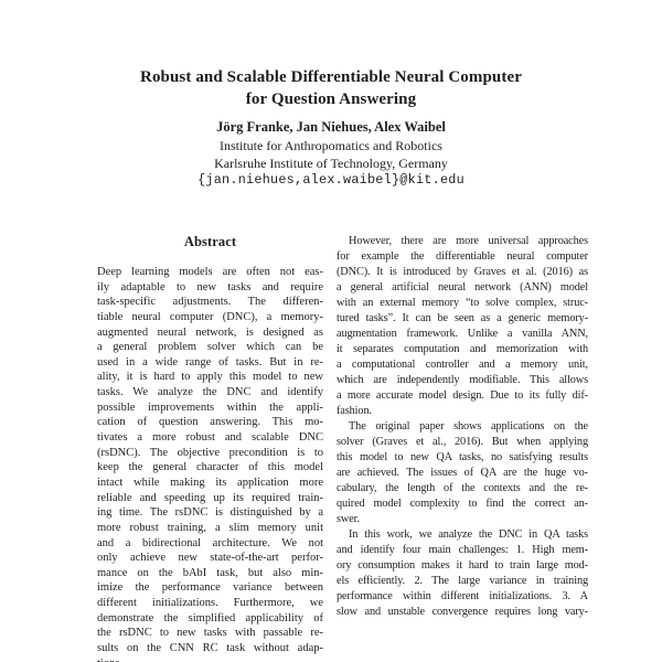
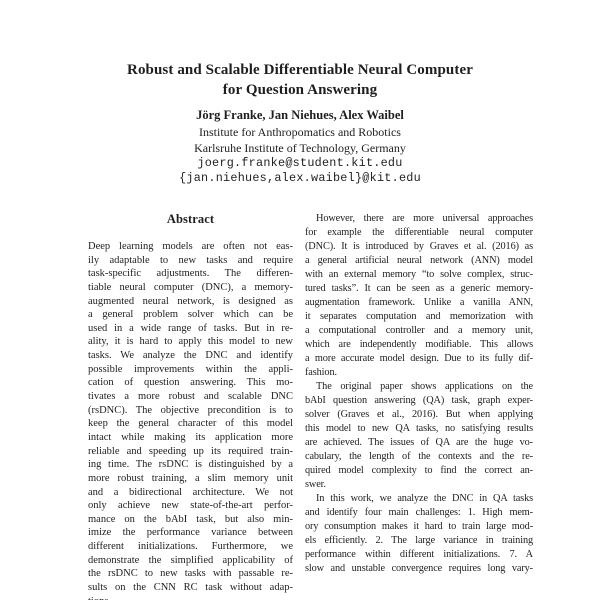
  Robust and Scalable Differentiable Neural Computer
  for Question Answering
  Jörg Franke, Jan Niehues, Alex Waibel
  Institute for Anthropomatics and Robotics
  Karlsruhe Institute of Technology, Germany
+ joerg.franke@student.kit.edu
  {jan.niehues,alex.waibel}@kit.edu
  Abstract
  Deep learning models are often not eas-
  ily adaptable to new tasks and require
  task-specific adjustments. The differen-
  tiable neural computer (DNC), a memory-
  augmented neural network, is designed as
  a general problem solver which can be
  used in a wide range of tasks. But in re-
  ality, it is hard to apply this model to new
  tasks. We analyze the DNC and identify
  possible improvements within the appli-
  cation of question answering. This mo-
  tivates a more robust and scalable DNC
  (rsDNC). The objective precondition is to
  keep the general character of this model
  intact while making its application more
  reliable and speeding up its required train-
  ing time. The rsDNC is distinguished by a
  more robust training, a slim memory unit
  and a bidirectional architecture. We not
  only achieve new state-of-the-art perfor-
  mance on the bAbI task, but also min-
  imize the performance variance between
  different initializations. Furthermore, we
  demonstrate the simplified applicability of
  the rsDNC to new tasks with passable re-
  sults on the CNN RC task without adap-
  However, there are more universal approaches
  for example the differentiable neural computer
  (DNC). It is introduced by Graves et al. (2016) as
  a general artificial neural network (ANN) model
  with an external memory “to solve complex, struc-
  tured tasks”. It can be seen as a generic memory-
  augmentation framework. Unlike a vanilla ANN,
  it separates computation and memorization with
  a computational controller and a memory unit,
  which are independently modifiable. This allows
  a more accurate model design. Due to its fully dif-
  fashion.
  The original paper shows applications on the
+ bAbI question answering (QA) task, graph exper-
  solver (Graves et al., 2016). But when applying
  this model to new QA tasks, no satisfying results
  are achieved. The issues of QA are the huge vo-
  cabulary, the length of the contexts and the re-
  quired model complexity to find the correct an-
  swer.
  In this work, we analyze the DNC in QA tasks
  and identify four main challenges: 1. High mem-
  ory consumption makes it hard to train large mod-
  els efficiently. 2. The large variance in training
- performance within different initializations. 3. A
+ performance within different initializations. 7. A
  slow and unstable convergence requires long vary-
